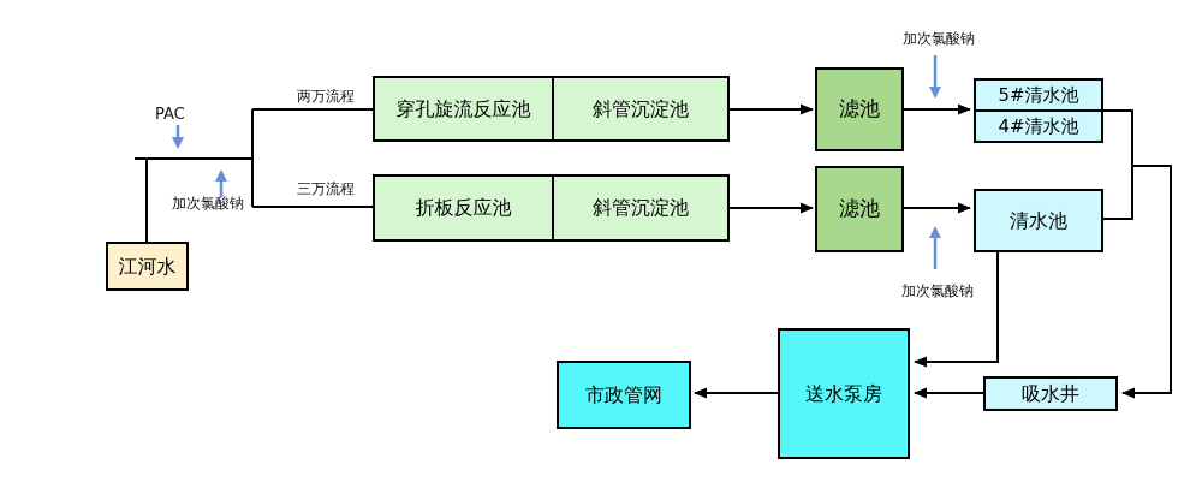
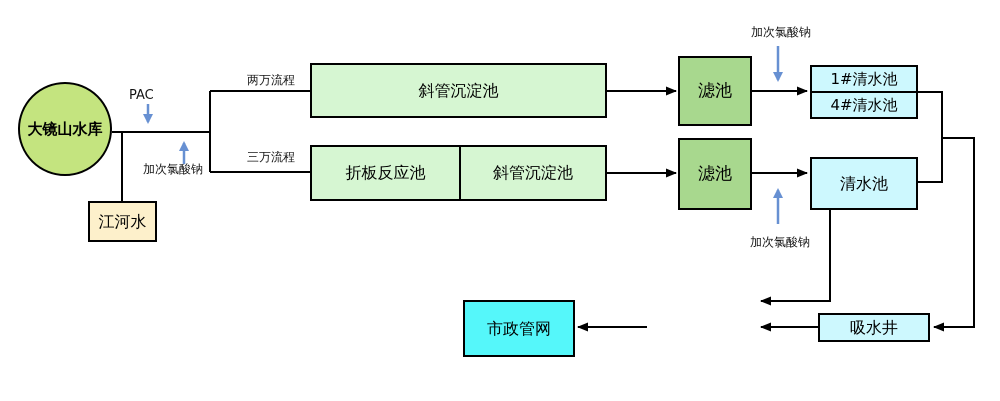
+ 大镜山水库
  江河水
- 穿孔旋流反应池
  斜管沉淀池
  折板反应池
  斜管沉淀池
  滤池
  滤池
- 5#清水池
+ 1#清水池
  4#清水池
  清水池
  吸水井
- 送水泵房
  市政管网
  PAC
  加次氯酸钠
  两万流程
  三万流程
  加次氯酸钠
  加次氯酸钠
